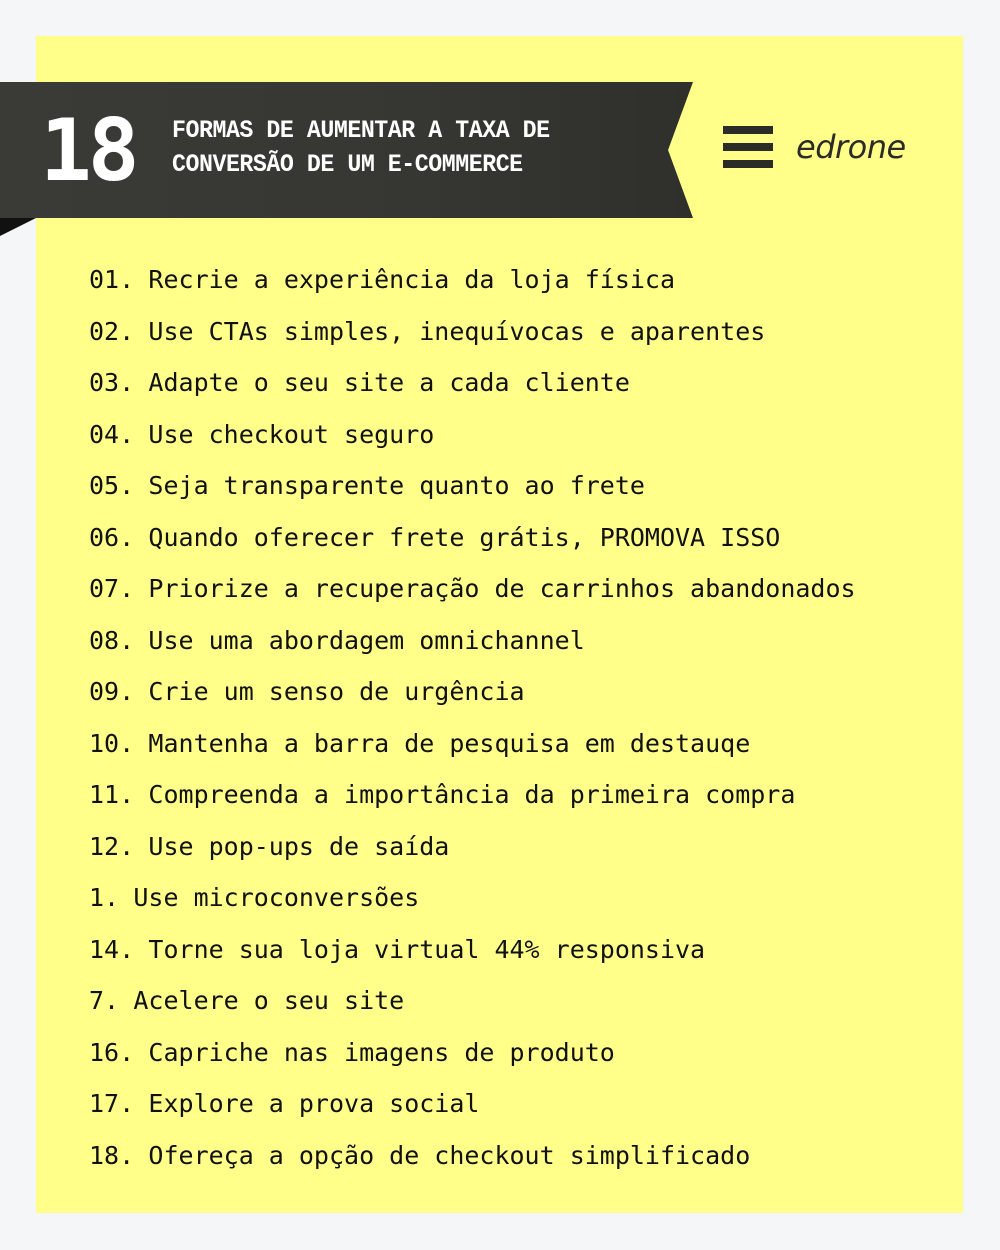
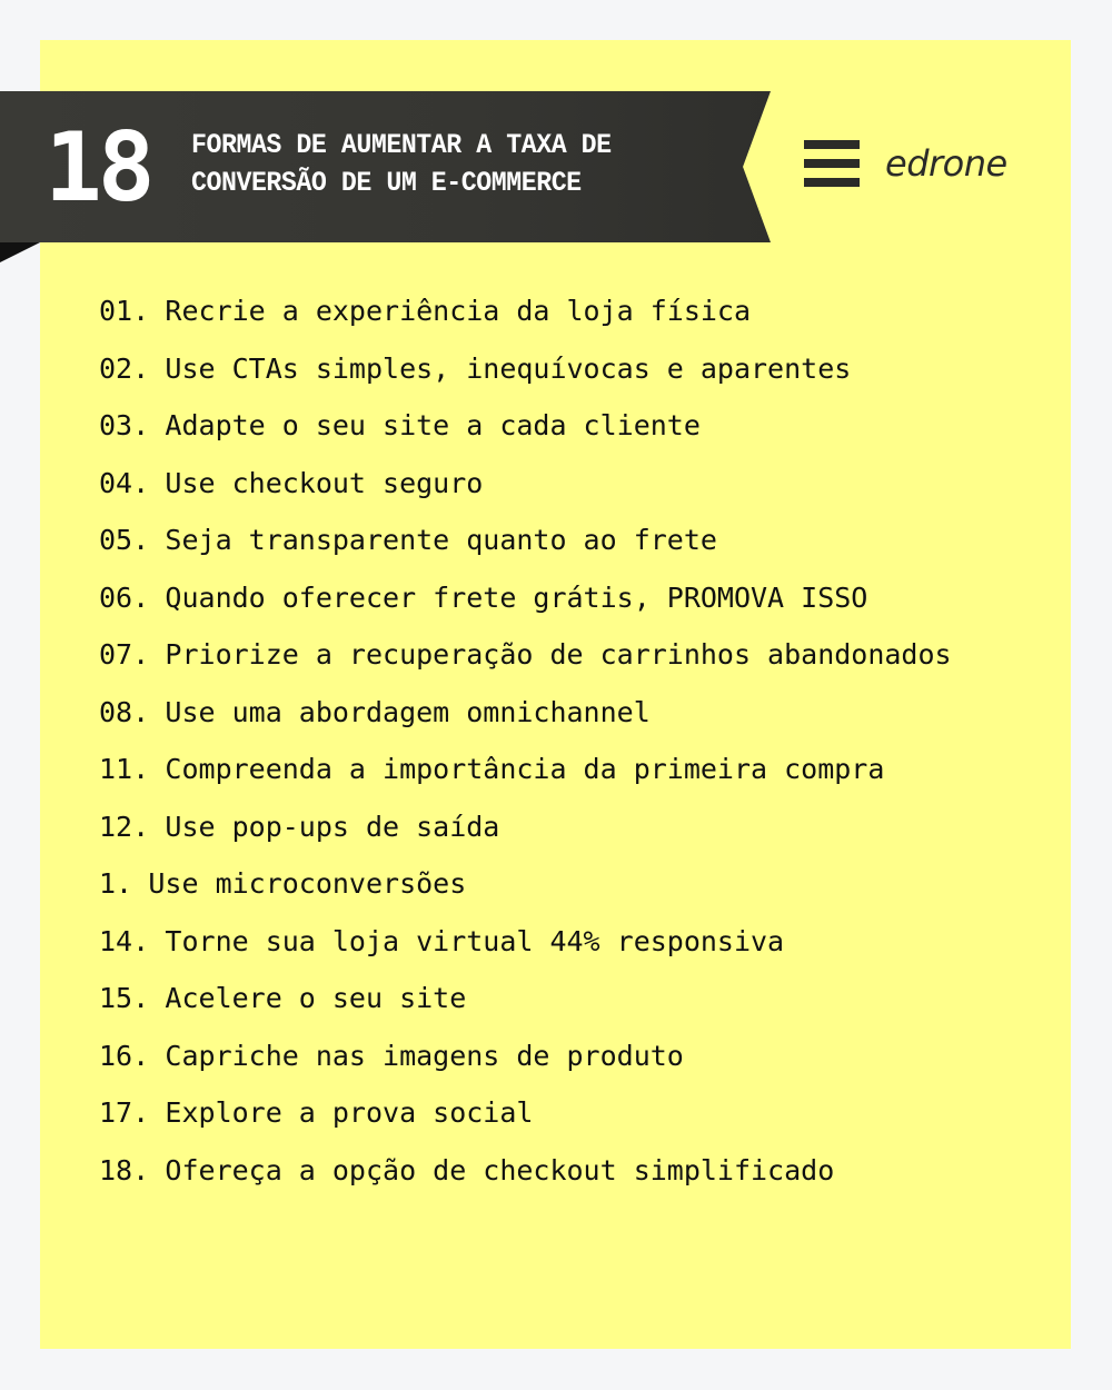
  18
  FORMAS DE AUMENTAR A TAXA DE
  CONVERSÃO DE UM E-COMMERCE
  edrone
  01. Recrie a experiência da loja física
  02. Use CTAs simples, inequívocas e aparentes
  03. Adapte o seu site a cada cliente
  04. Use checkout seguro
  05. Seja transparente quanto ao frete
  06. Quando oferecer frete grátis, PROMOVA ISSO
  07. Priorize a recuperação de carrinhos abandonados
  08. Use uma abordagem omnichannel
- 09. Crie um senso de urgência
- 10. Mantenha a barra de pesquisa em destauqe
  11. Compreenda a importância da primeira compra
  12. Use pop-ups de saída
  1. Use microconversões
  14. Torne sua loja virtual 44% responsiva
- 7. Acelere o seu site
+ 15. Acelere o seu site
  16. Capriche nas imagens de produto
  17. Explore a prova social
  18. Ofereça a opção de checkout simplificado
